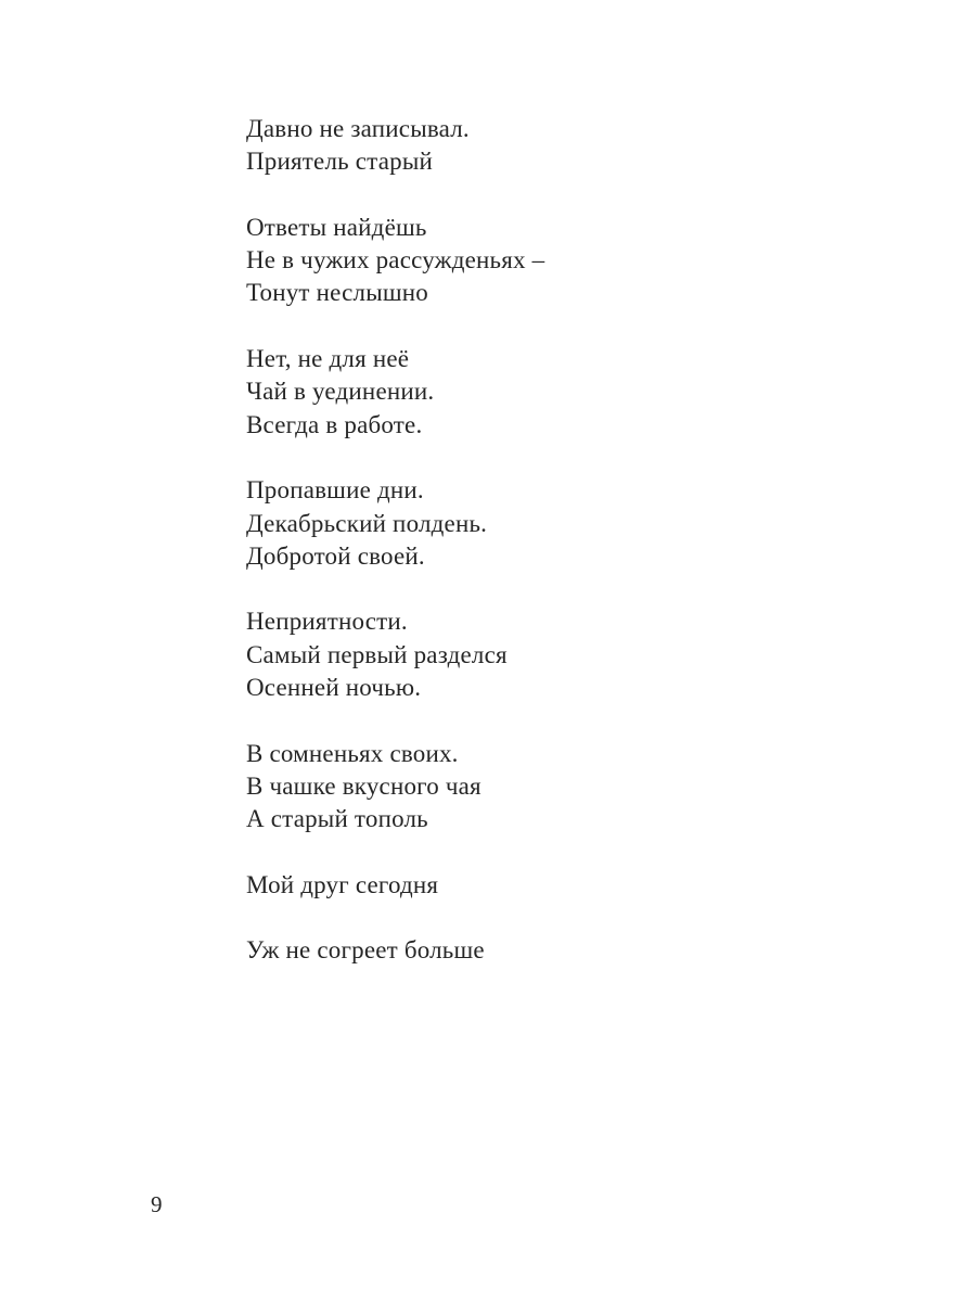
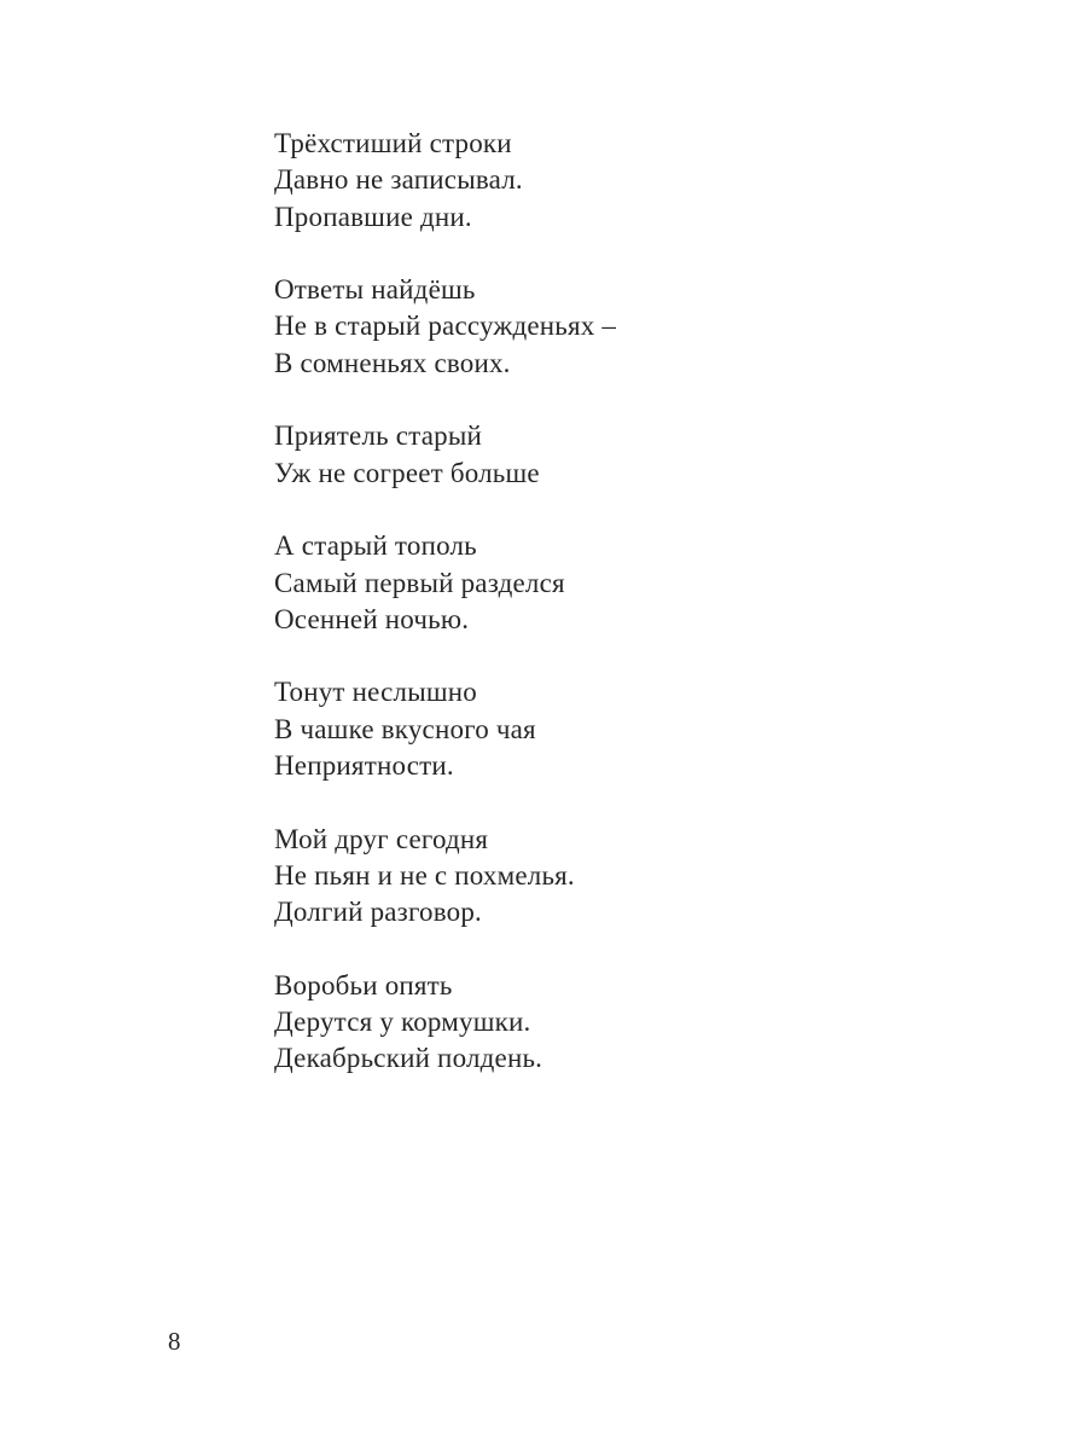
+ Трёхстиший строки
  Давно не записывал.
- Приятель старый
+ Пропавшие дни.
  Ответы найдёшь
- Не в чужих рассужденьях –
+ Не в старый рассужденьях –
- Тонут неслышно
+ В сомненьях своих.
- Нет, не для неё
- Чай в уединении.
- Всегда в работе.
- Пропавшие дни.
+ Приятель старый
- Декабрьский полдень.
+ Уж не согреет больше
- Добротой своей.
- Неприятности.
+ А старый тополь
  Самый первый разделся
  Осенней ночью.
- В сомненьях своих.
+ Тонут неслышно
  В чашке вкусного чая
- А старый тополь
+ Неприятности.
  Мой друг сегодня
+ Не пьян и не с похмелья.
+ Долгий разговор.
+ Воробьи опять
+ Дерутся у кормушки.
- Уж не согреет больше
+ Декабрьский полдень.
- 9
+ 8
